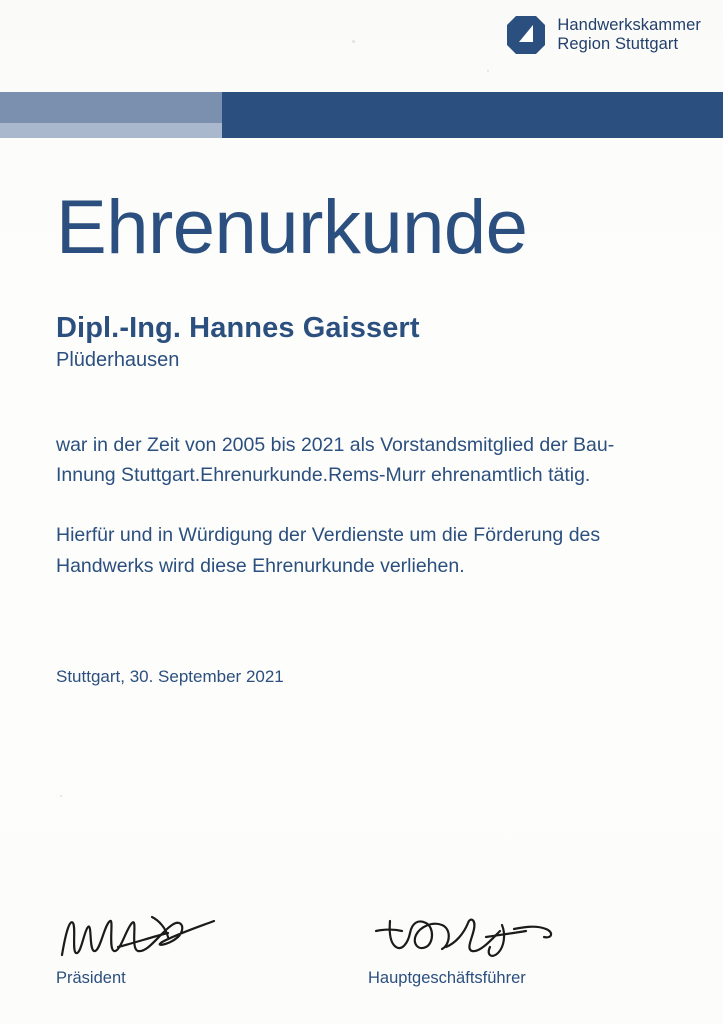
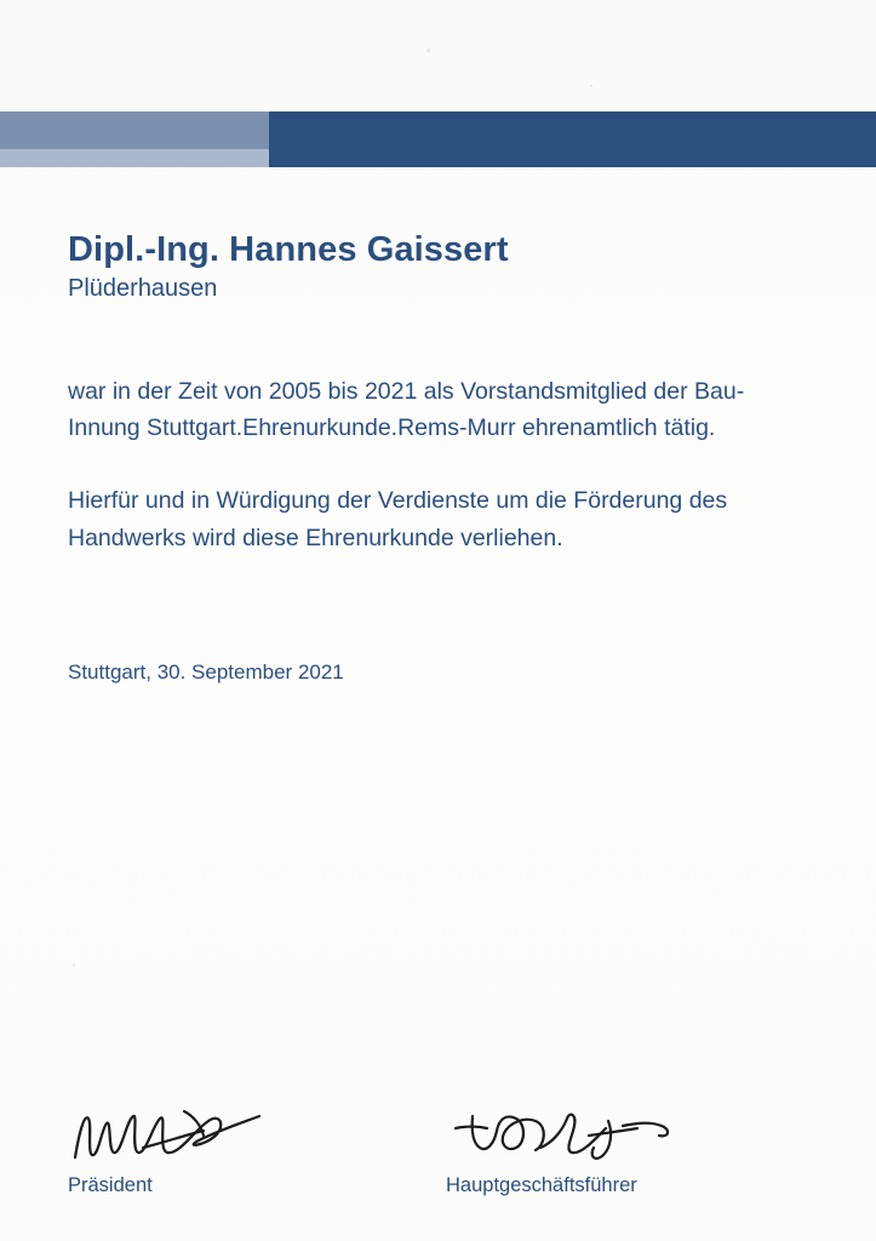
- Handwerkskammer
- Region Stuttgart
- Ehrenurkunde
  Dipl.-Ing. Hannes Gaissert
  Plüderhausen
  war in der Zeit von 2005 bis 2021 als Vorstandsmitglied der Bau-Innung Stuttgart.Ehrenurkunde.Rems-Murr ehrenamtlich tätig.
  Hierfür und in Würdigung der Verdienste um die Förderung des Handwerks wird diese Ehrenurkunde verliehen.
  Stuttgart, 30. September 2021
  Präsident
  Hauptgeschäftsführer
